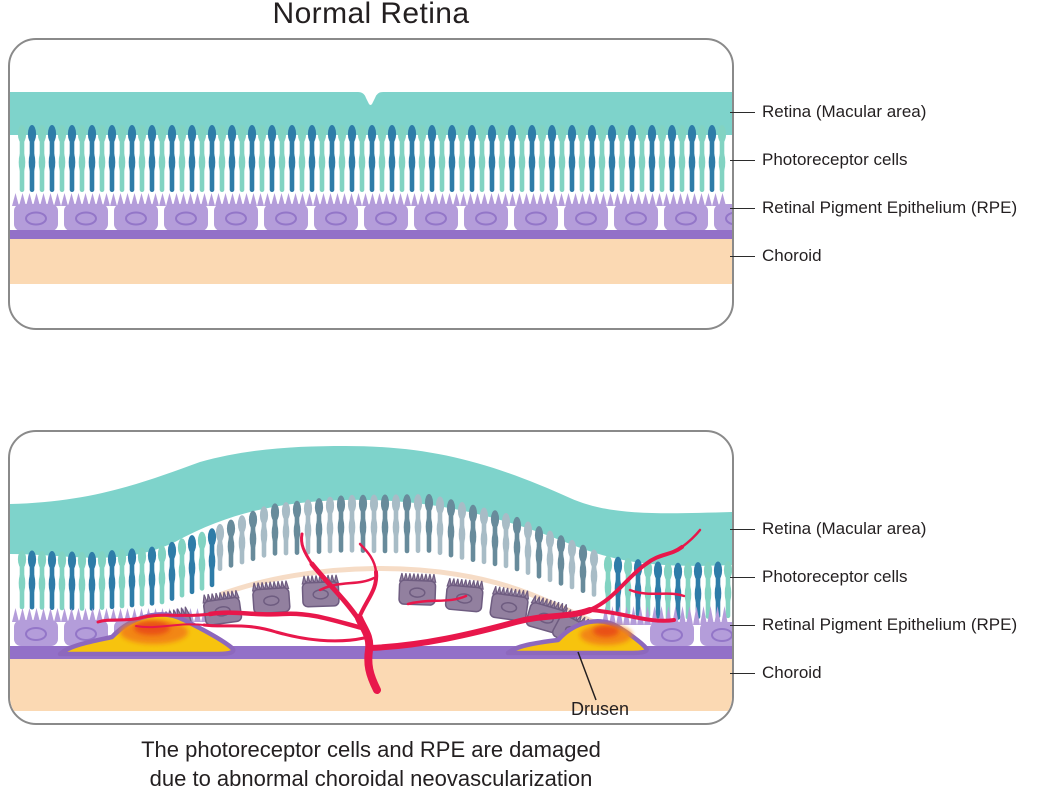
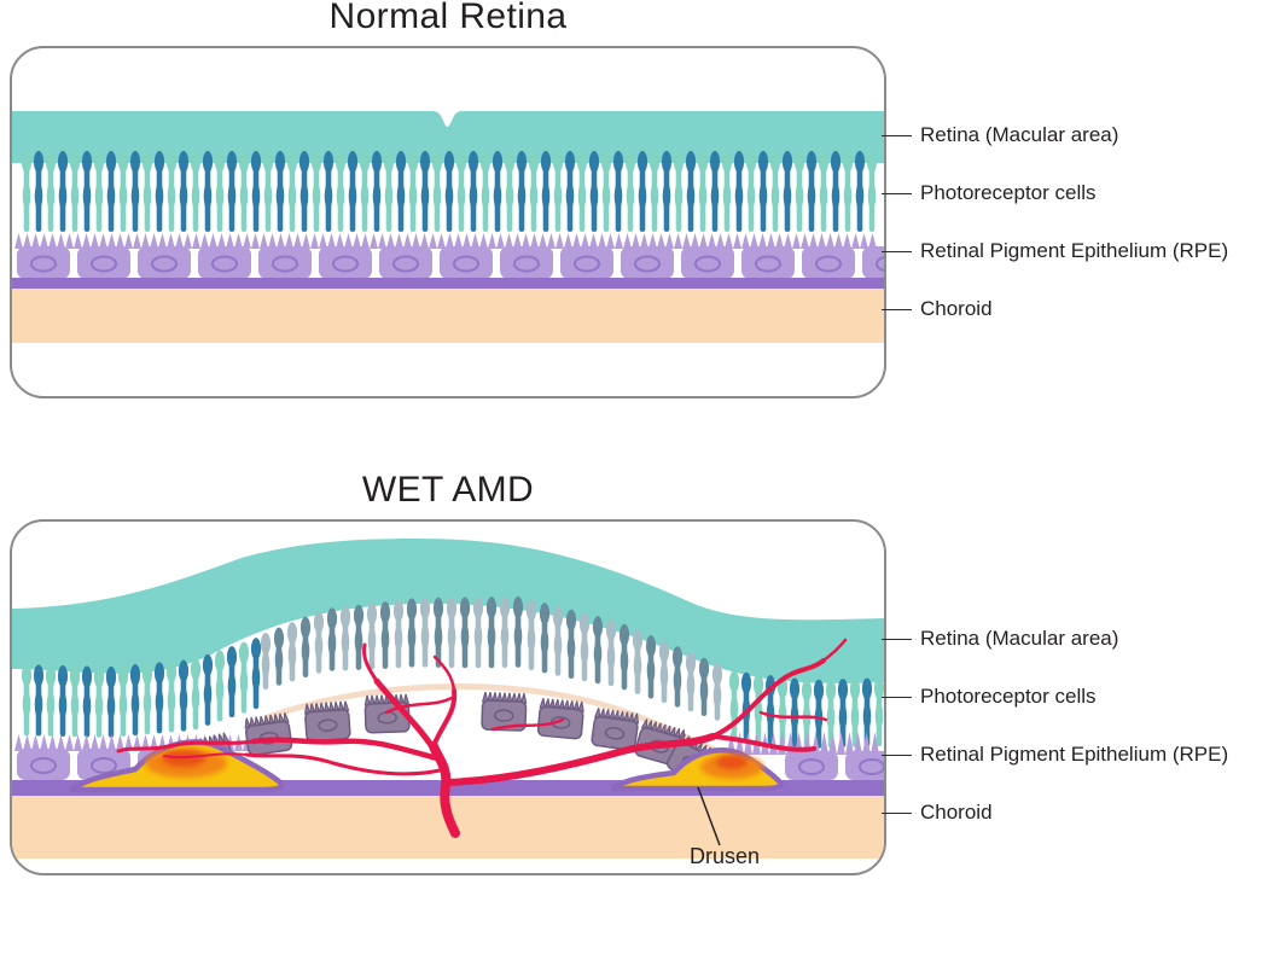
  Normal Retina
+ WET AMD
  Retina (Macular area)
  Photoreceptor cells
  Retinal Pigment Epithelium (RPE)
  Choroid
  Retina (Macular area)
  Photoreceptor cells
  Retinal Pigment Epithelium (RPE)
  Choroid
  Drusen
- The photoreceptor cells and RPE are damaged
- due to abnormal choroidal neovascularization
